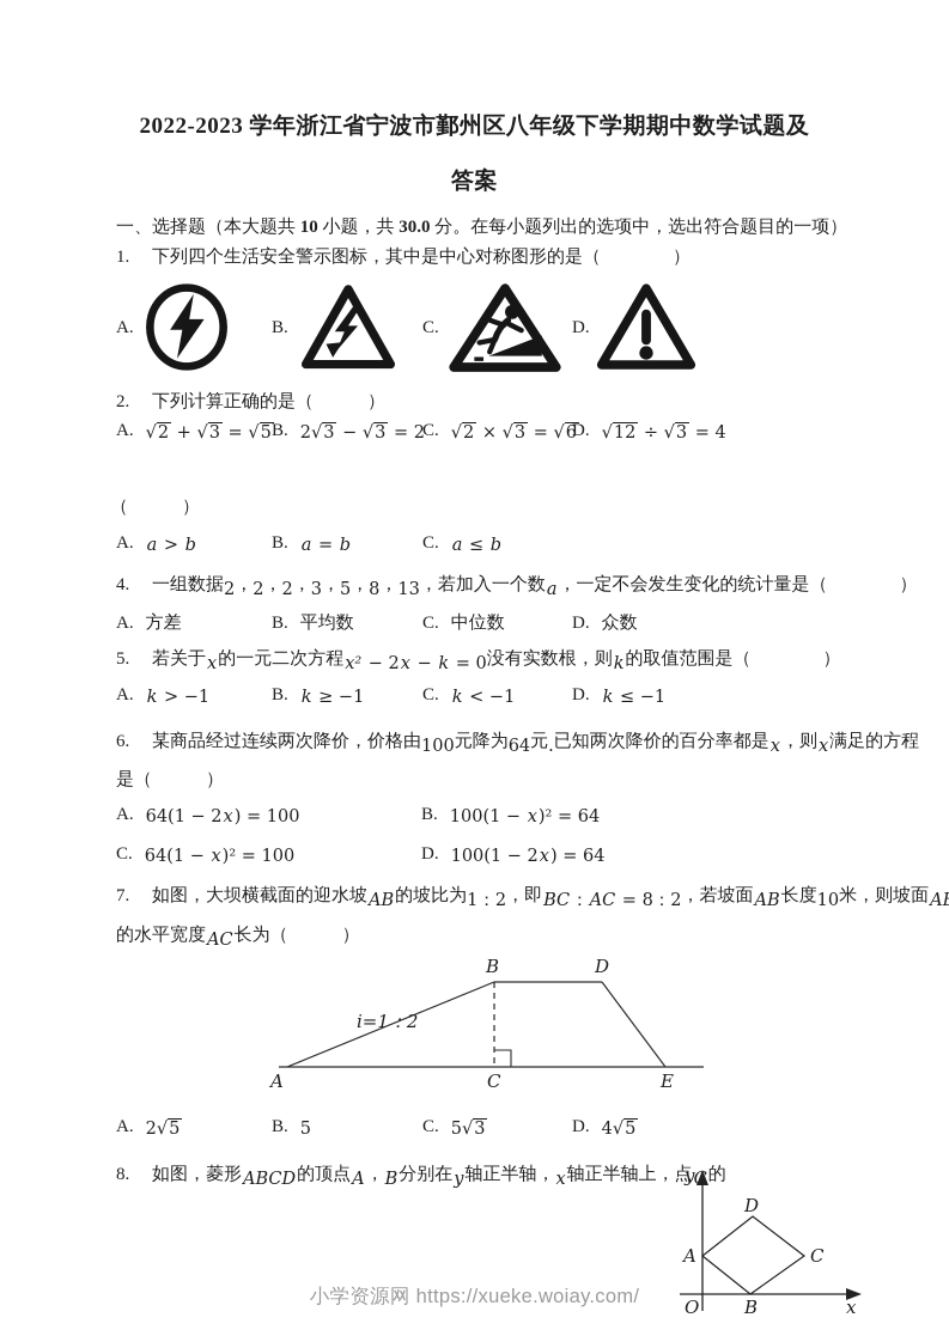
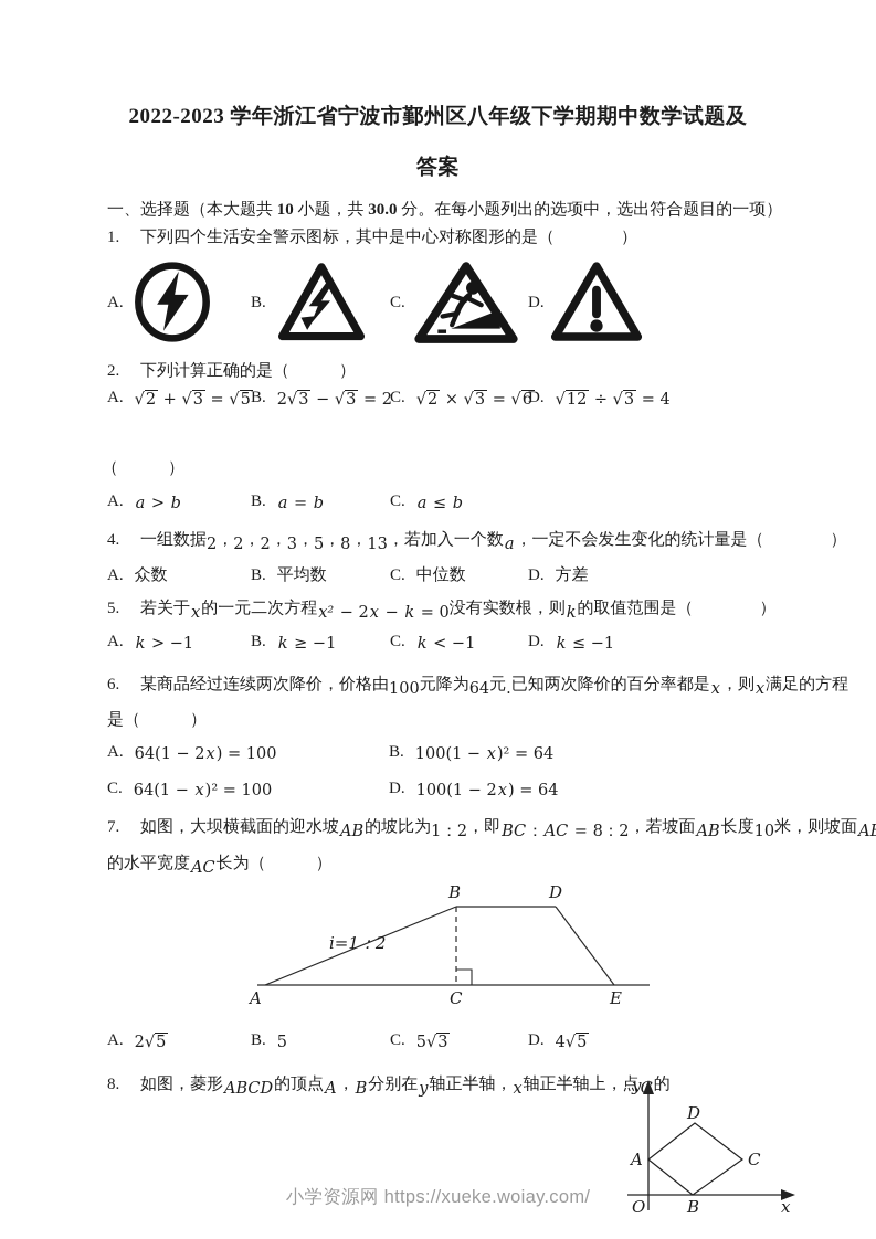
  2022-2023 学年浙江省宁波市鄞州区八年级下学期期中数学试题及
  答案
  一、选择题（本大题共 10 小题，共 30.0 分。在每小题列出的选项中，选出符合题目的一项）
  1. 下列四个生活安全警示图标，其中是中心对称图形的是（ ）
  A.
  B.
  C.
  D.
  2. 下列计算正确的是（ ）
  A. √2 + √3 = √5
  B. 2√3 − √3 = 2
  C. √2 × √3 = √6
  D. √12 ÷ √3 = 4
  （ ）
  A. a > b
  B. a = b
  C. a ≤ b
  4. 一组数据2，2，2，3，5，8，13，若加入一个数a，一定不会发生变化的统计量是（ ）
- A. 方差
+ A. 众数
  B. 平均数
  C. 中位数
- D. 众数
+ D. 方差
  5. 若关于x的一元二次方程x² − 2x − k = 0没有实数根，则k的取值范围是（ ）
  A. k > −1
  B. k ≥ −1
  C. k < −1
  D. k ≤ −1
  6. 某商品经过连续两次降价，价格由100元降为64元.已知两次降价的百分率都是x，则x满足的方程
  是（ ）
  A. 64(1 − 2x) = 100
  B. 100(1 − x)² = 64
  C. 64(1 − x)² = 100
  D. 100(1 − 2x) = 64
  7. 如图，大坝横截面的迎水坡AB的坡比为1：2，即BC：AC = 8：2，若坡面AB长度10米，则坡面A
  的水平宽度AC长为（ ）
  A
  B
  C
  D
  E
  i=1：2
  A. 2√5
  B. 5
  C. 5√3
  D. 4√5
  8. 如图，菱形ABCD的顶点A，B分别在y轴正半轴，x轴正半轴上，点 的
  y
  x
  O
  A
  B
  C
  D
  小学资源网 https://xueke.woiay.com/
